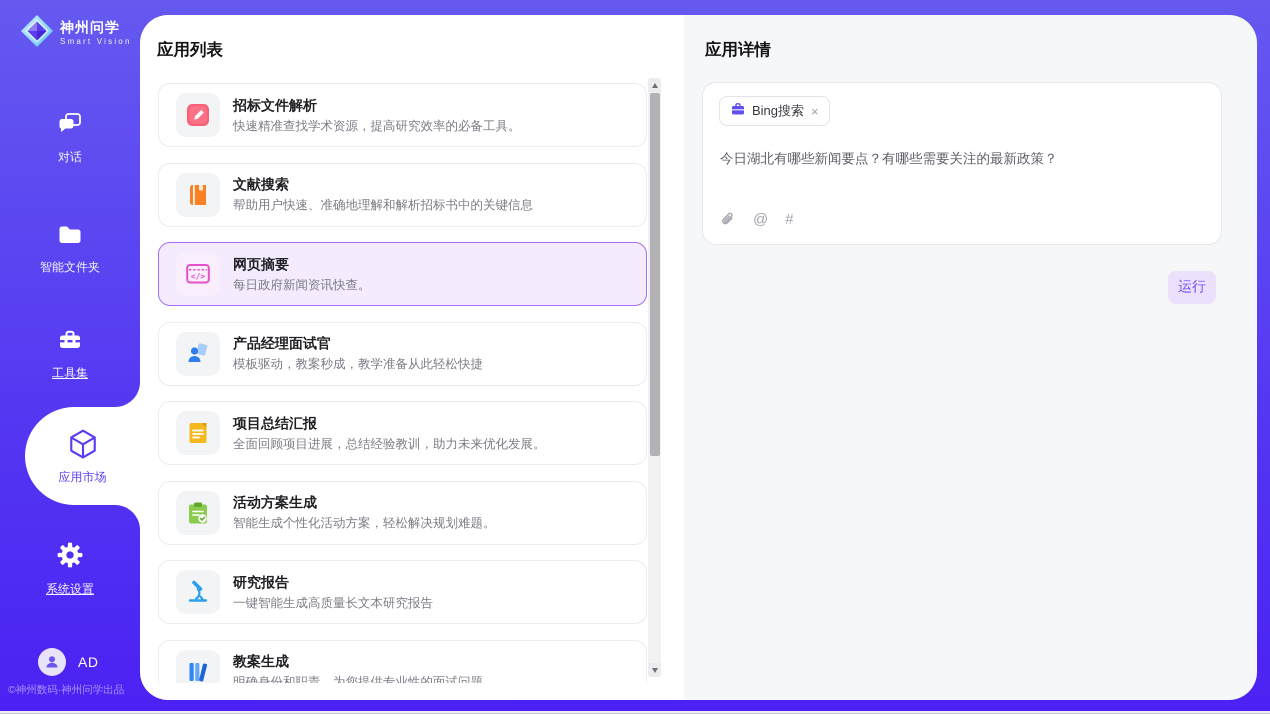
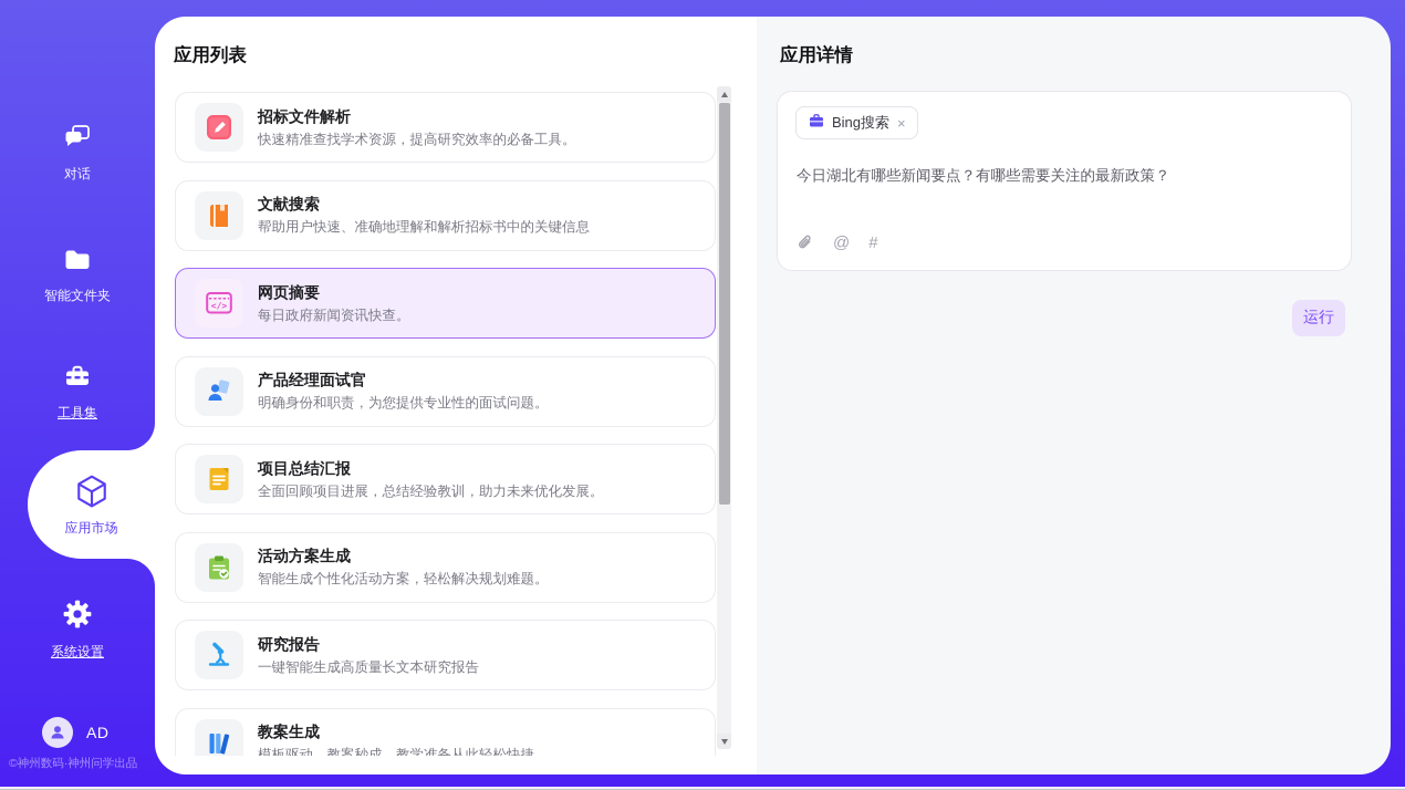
- 神州问学
- Smart Vision
  对话
  智能文件夹
  工具集
  应用市场
  系统设置
  AD
  ©神州数码·神州问学出品
  应用列表
  招标文件解析
  快速精准查找学术资源，提高研究效率的必备工具。
  文献搜索
  帮助用户快速、准确地理解和解析招标书中的关键信息
  </>
  网页摘要
  每日政府新闻资讯快查。
  产品经理面试官
- 模板驱动，教案秒成，教学准备从此轻松快捷
+ 明确身份和职责，为您提供专业性的面试问题。
  项目总结汇报
  全面回顾项目进展，总结经验教训，助力未来优化发展。
  活动方案生成
  智能生成个性化活动方案，轻松解决规划难题。
  研究报告
  一键智能生成高质量长文本研究报告
  教案生成
- 明确身份和职责，为您提供专业性的面试问题。
+ 模板驱动，教案秒成，教学准备从此轻松快捷
  应用详情
  Bing搜索
  ×
  今日湖北有哪些新闻要点？有哪些需要关注的最新政策？
  @
  #
  运行
